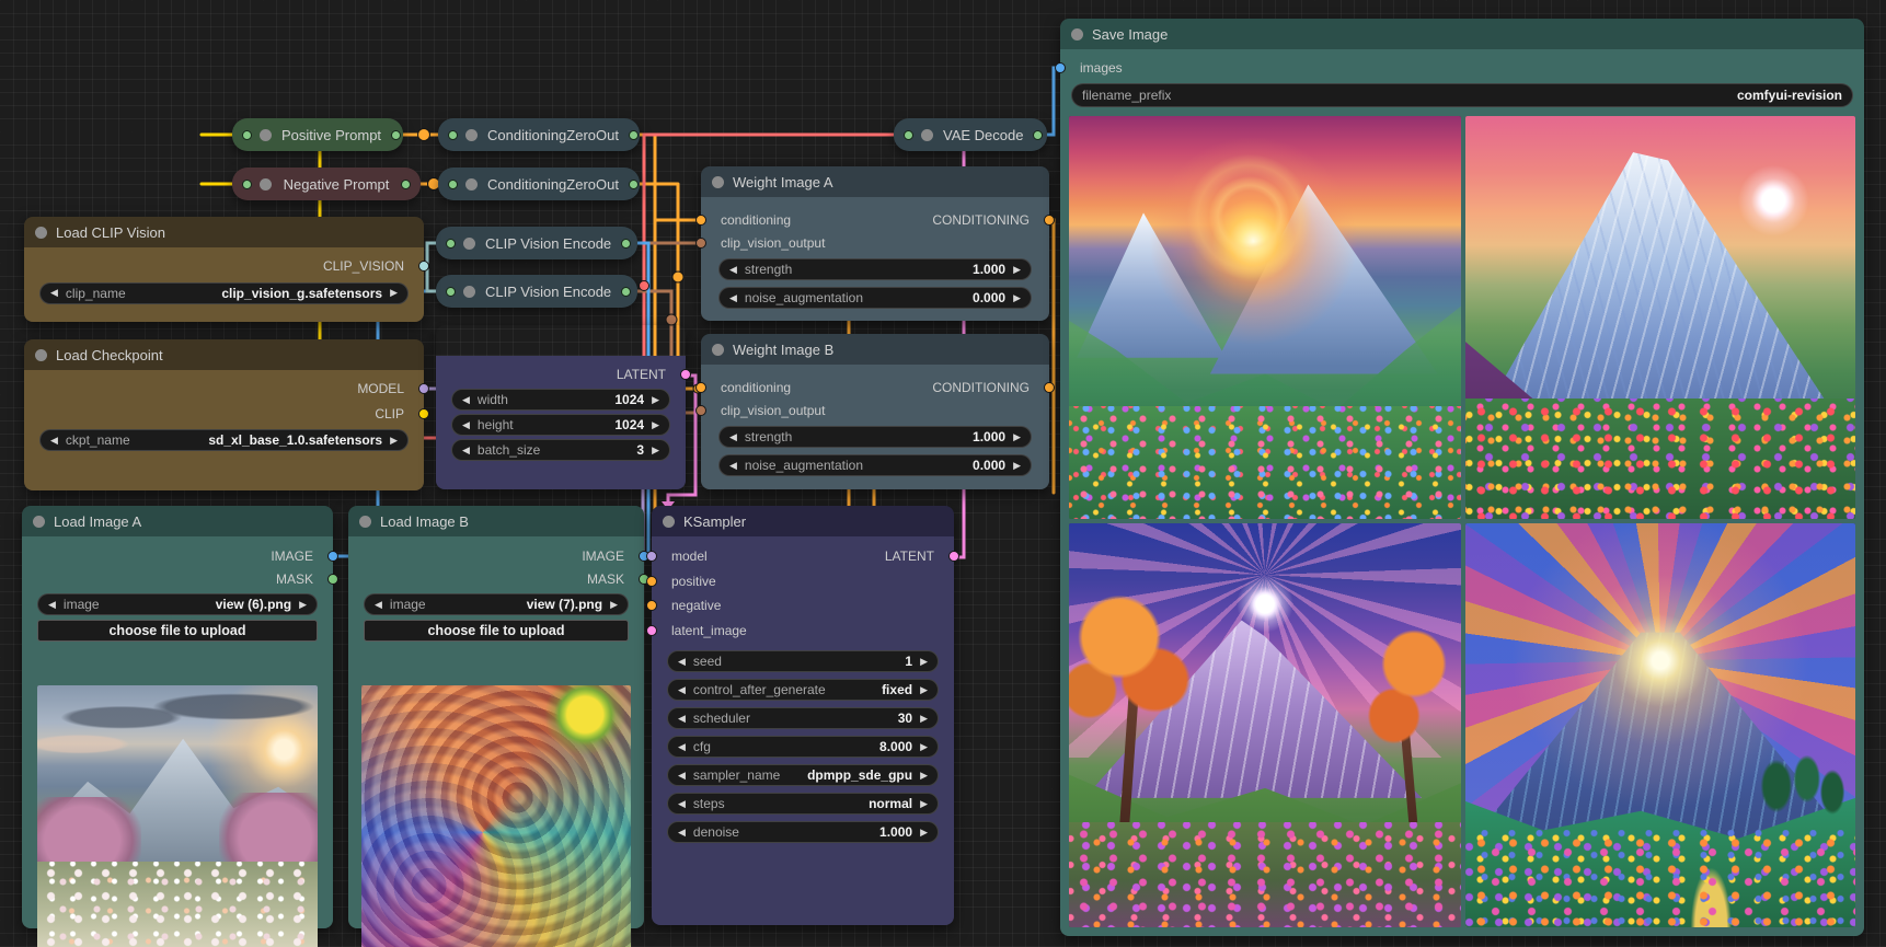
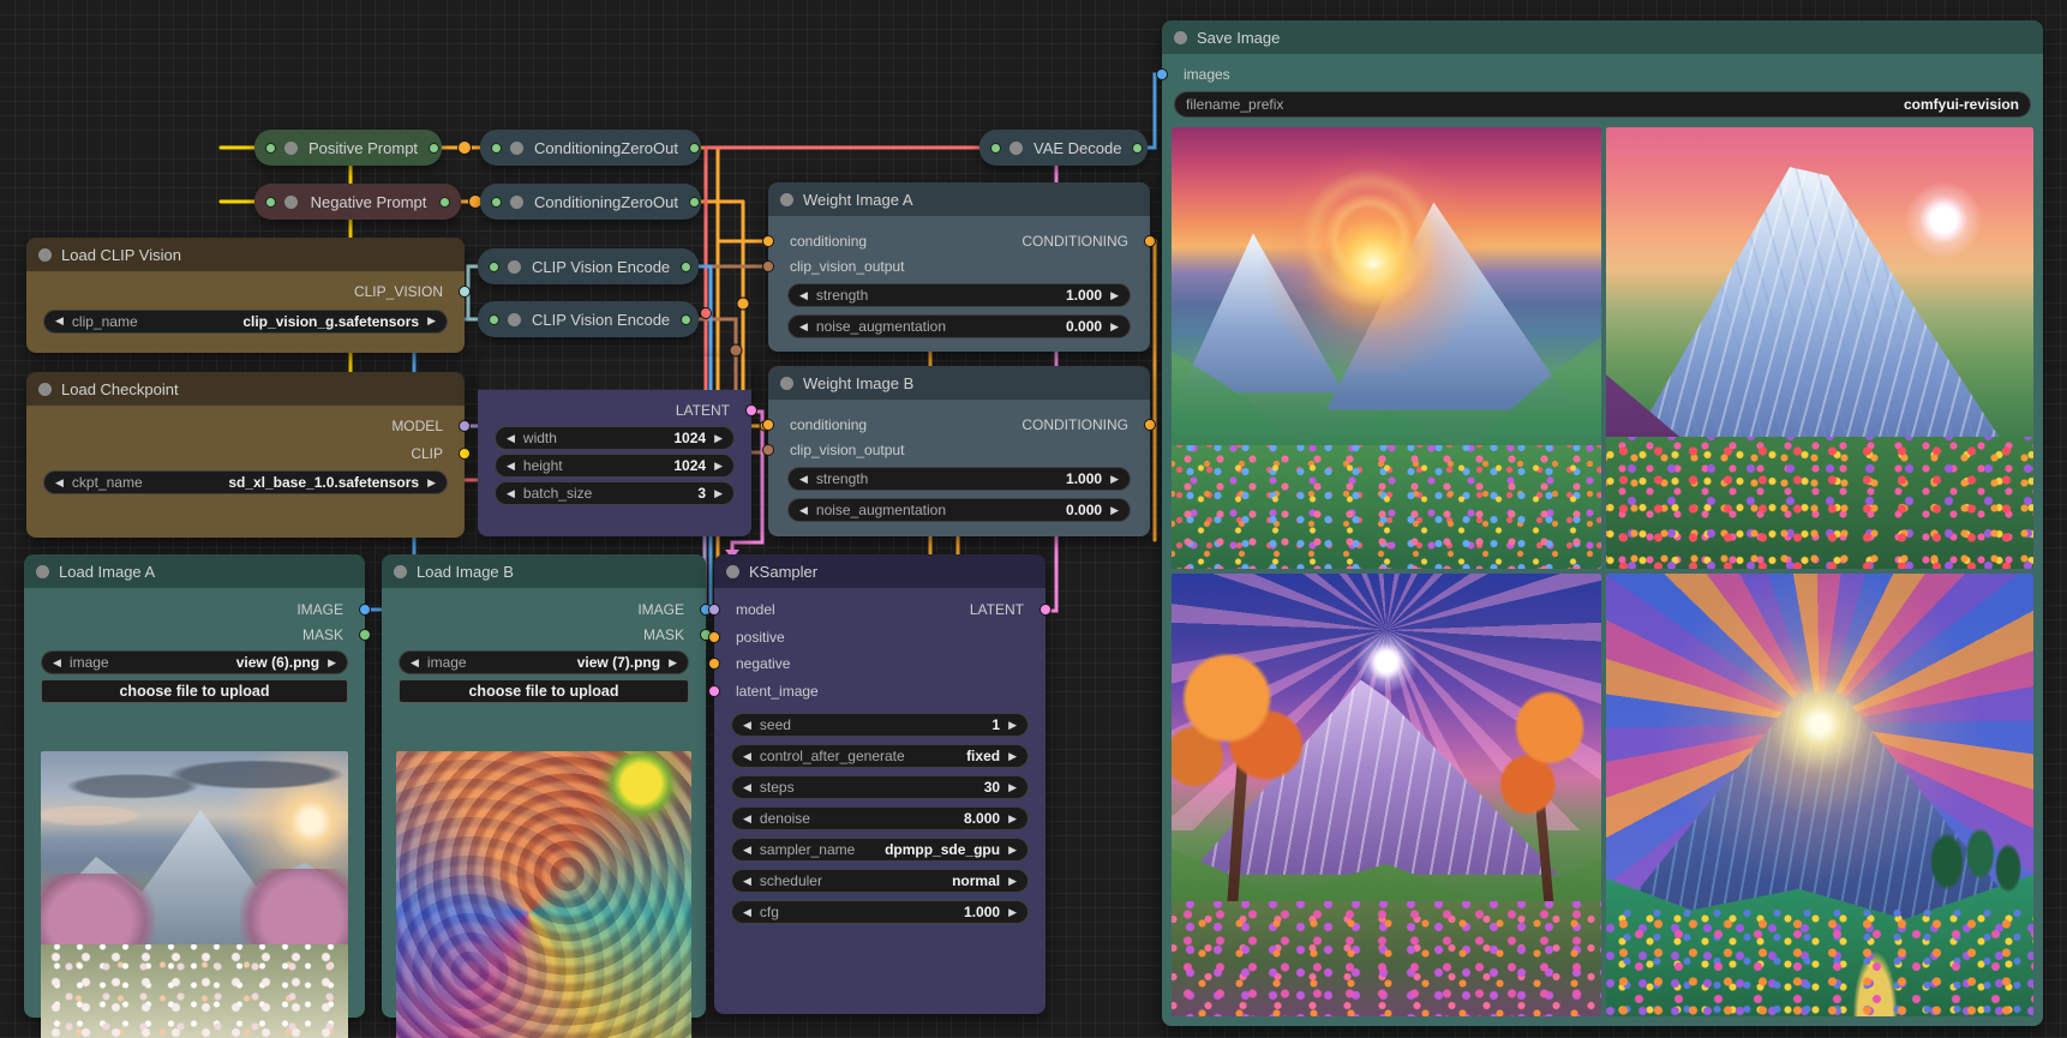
  Positive Prompt
  Negative Prompt
  ConditioningZeroOut
  ConditioningZeroOut
  CLIP Vision Encode
  CLIP Vision Encode
  VAE Decode
  Load CLIP Vision
  CLIP_VISION
  ◀
  clip_name
  clip_vision_g.safetensors
  ▶
  Load Checkpoint
  MODEL
  CLIP
  ◀
  ckpt_name
  sd_xl_base_1.0.safetensors
  ▶
  LATENT
  ◀
  width
  1024
  ▶
  ◀
  height
  1024
  ▶
  ◀
  batch_size
  3
  ▶
  Weight Image A
  conditioning
  CONDITIONING
  clip_vision_output
  ◀
  strength
  1.000
  ▶
  ◀
  noise_augmentation
  0.000
  ▶
  Weight Image B
  conditioning
  CONDITIONING
  clip_vision_output
  ◀
  strength
  1.000
  ▶
  ◀
  noise_augmentation
  0.000
  ▶
  Load Image A
  IMAGE
  MASK
  ◀
  image
  view (6).png
  ▶
  choose file to upload
  Load Image B
  IMAGE
  MASK
  ◀
  image
  view (7).png
  ▶
  choose file to upload
  KSampler
  model
  LATENT
  positive
  negative
  latent_image
  ◀
  seed
  1
  ▶
  ◀
  control_after_generate
  fixed
  ▶
  ◀
- scheduler
+ steps
  30
  ▶
  ◀
- cfg
+ denoise
  8.000
  ▶
  ◀
  sampler_name
  dpmpp_sde_gpu
  ▶
  ◀
- steps
+ scheduler
  normal
  ▶
  ◀
- denoise
+ cfg
  1.000
  ▶
  Save Image
  images
  filename_prefix
  comfyui-revision
